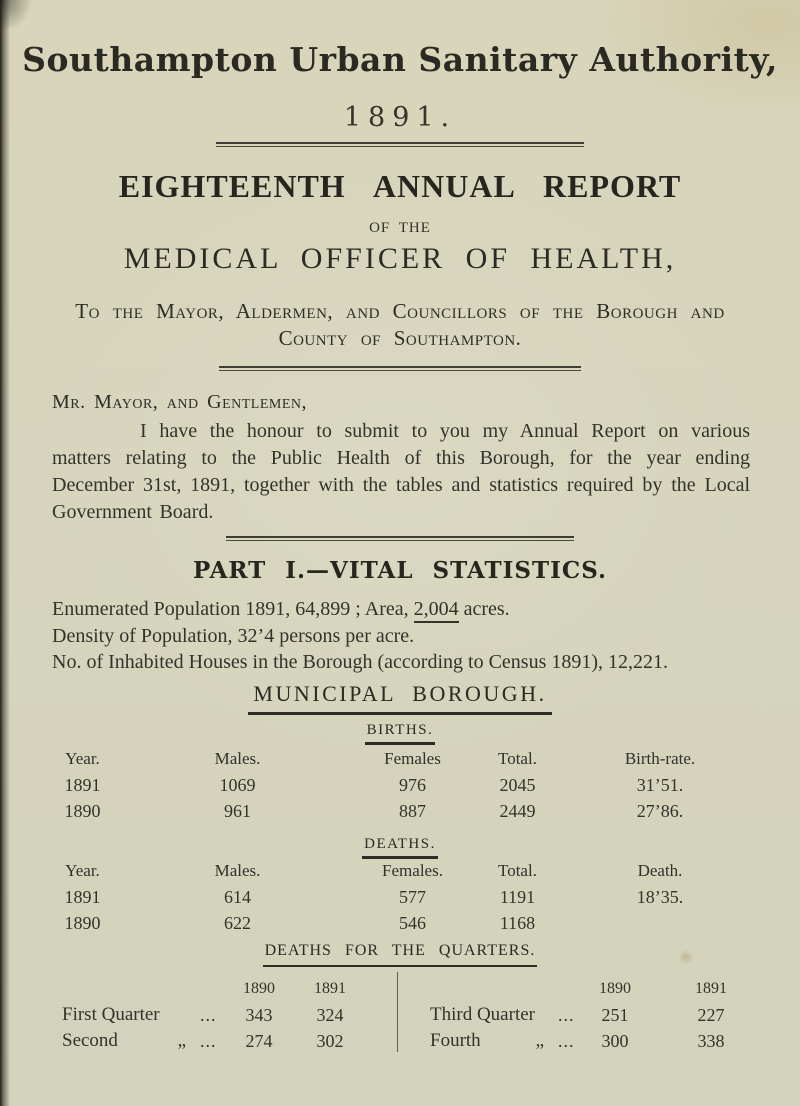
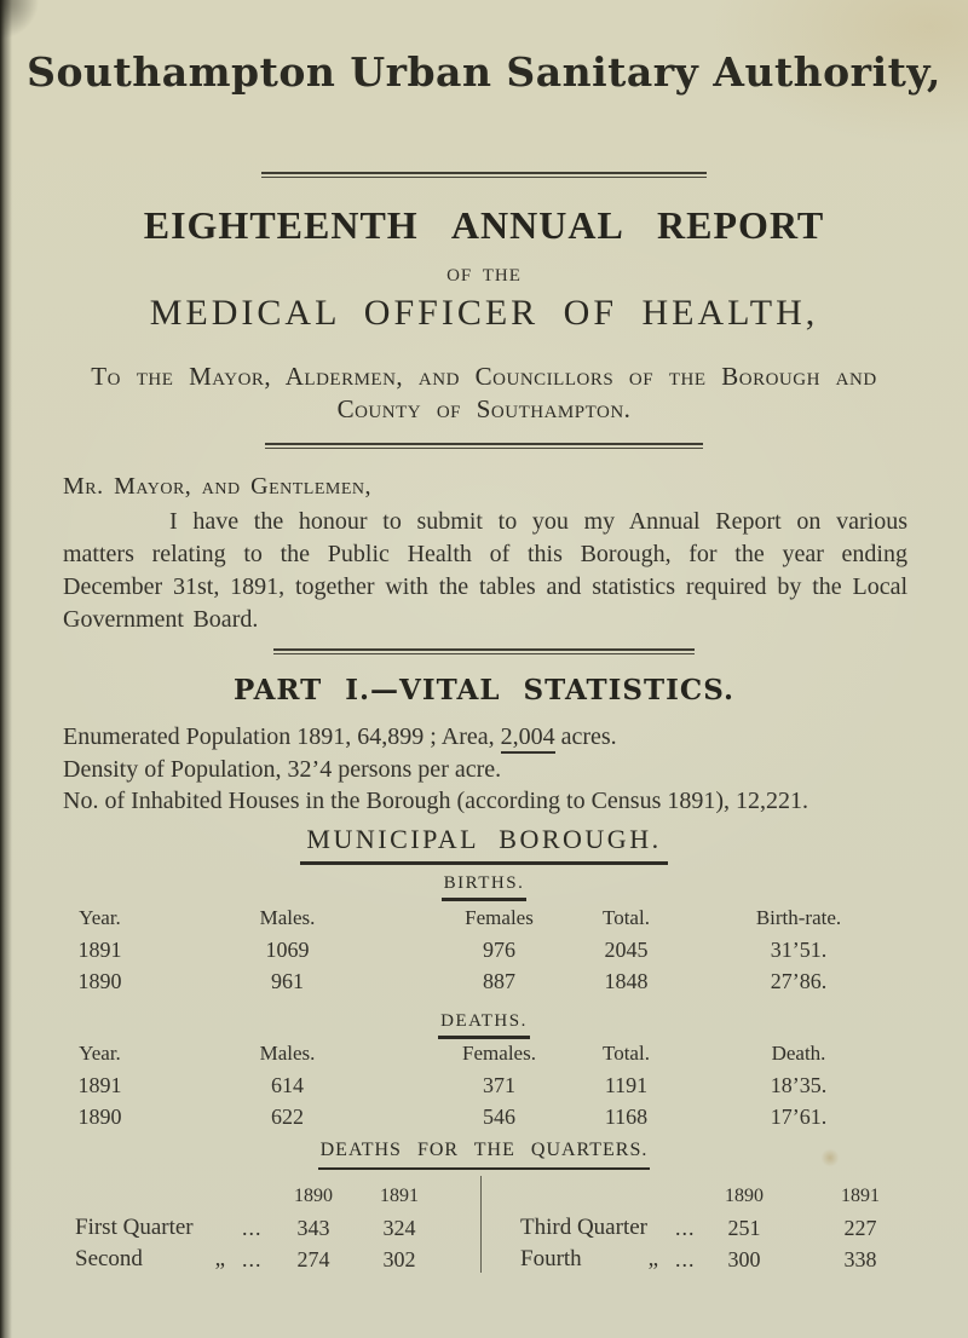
  Southampton Urban Sanitary Authority,
- 1891.
  EIGHTEENTH ANNUAL REPORT
  OF THE
  MEDICAL OFFICER OF HEALTH,
  To the Mayor, Aldermen, and Councillors of the Borough and
  County of Southampton.
  Mr. Mayor, and Gentlemen,
  I have the honour to submit to you my Annual Report on various matters relating to the Public Health of this Borough, for the year ending December 31st, 1891, together with the tables and statistics required by the Local Government Board.
  PART I.—VITAL STATISTICS.
  Enumerated Population 1891, 64,899 ; Area, 2,004 acres.
  Density of Population, 32’4 persons per acre.
  No. of Inhabited Houses in the Borough (according to Census 1891), 12,221.
  MUNICIPAL BOROUGH.
  BIRTHS.
  Year.
  Males.
  Females
  Total.
  Birth-rate.
  1891
  1069
  976
  2045
  31’51.
  1890
  961
  887
- 2449
+ 1848
  27’86.
  DEATHS.
  Year.
  Males.
  Females.
  Total.
  Death.
  1891
  614
- 577
+ 371
  1191
  18’35.
  1890
  622
  546
  1168
+ 17’61.
  DEATHS FOR THE QUARTERS.
  1890
  1891
  First Quarter
  ...
  343
  324
  Second
  „
  ...
  274
  302
  1890
  1891
  Third Quarter
  ...
  251
  227
  Fourth
  „
  ...
  300
  338
